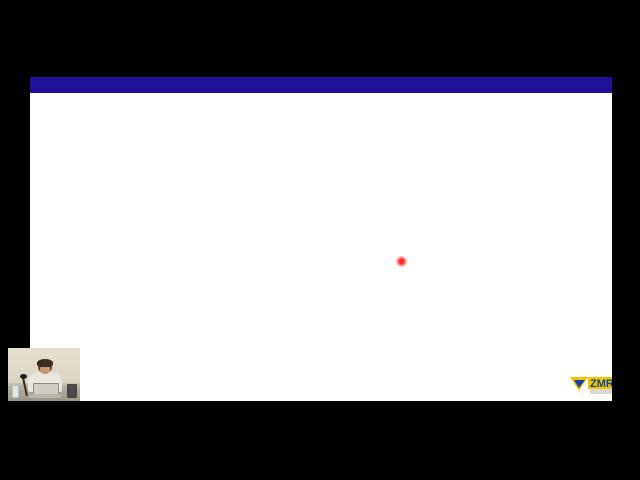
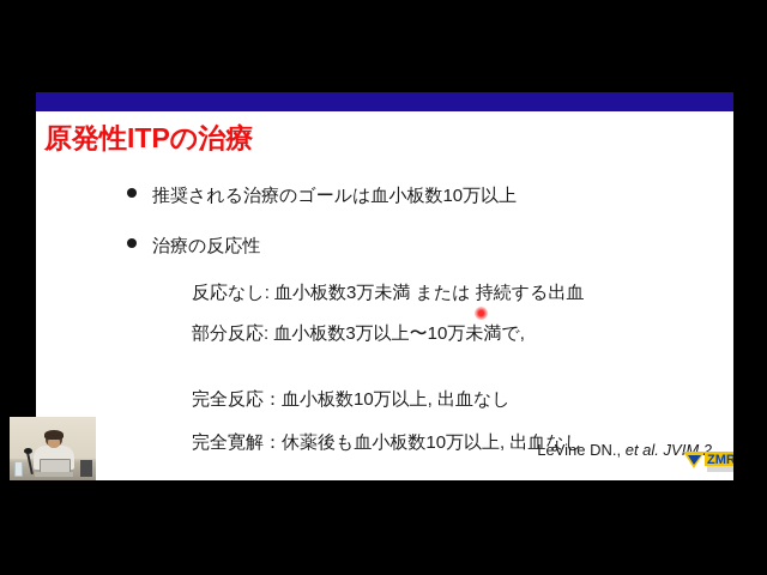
+ 原発性ITPの治療
+ 推奨される治療のゴールは血小板数10万以上
+ 治療の反応性
+ 反応なし: 血小板数3万未満 または 持続する出血
+ 部分反応: 血小板数3万以上〜10万未満で,
+ 完全反応：血小板数10万以上, 出血なし
+ 完全寛解：休薬後も血小板数10万以上, 出血なし
+ LeVine DN., et al. JVIM 2
  ZMR
